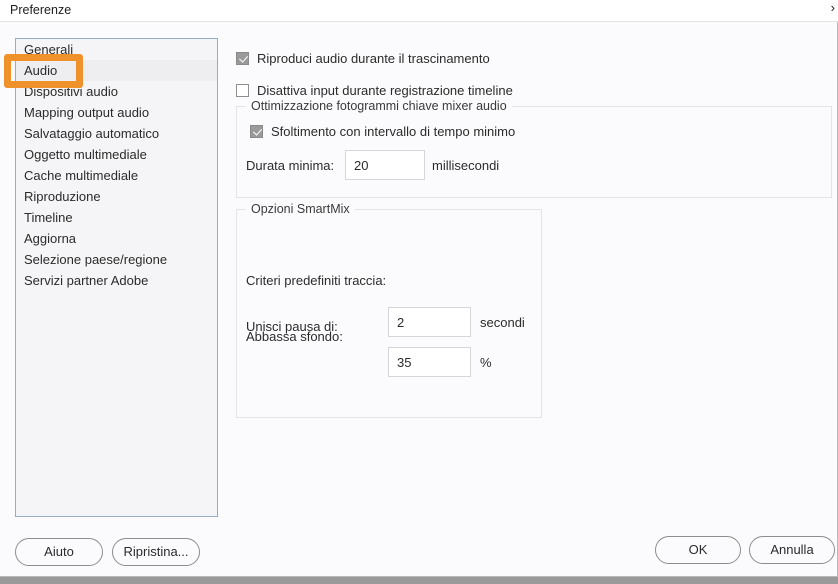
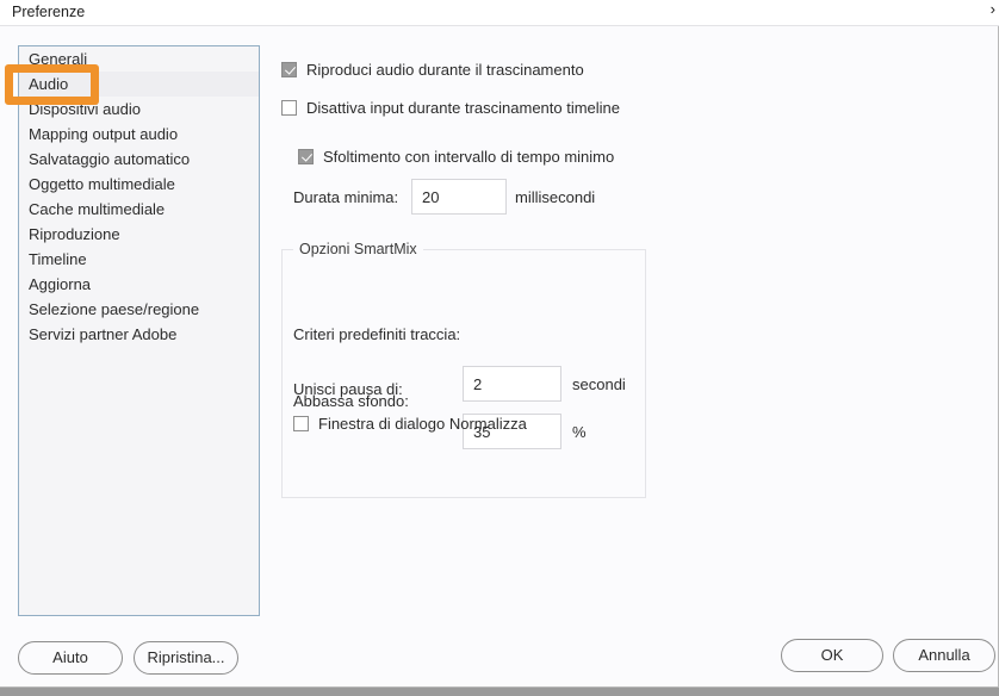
  Preferenze
  ›
  Generali
  Audio
  Dispositivi audio
  Mapping output audio
  Salvataggio automatico
  Oggetto multimediale
  Cache multimediale
  Riproduzione
  Timeline
  Aggiorna
  Selezione paese/regione
  Servizi partner Adobe
  Riproduci audio durante il trascinamento
- Disattiva input durante registrazione timeline
+ Disattiva input durante trascinamento timeline
- Ottimizzazione fotogrammi chiave mixer audio
  Sfoltimento con intervallo di tempo minimo
  Durata minima:
  20
  millisecondi
  Opzioni SmartMix
  Criteri predefiniti traccia:
  Unisci pausa di:
  2
  secondi
  Abbassa sfondo:
  35
  %
+ Finestra di dialogo Normalizza
  Aiuto
  Ripristina...
  OK
  Annulla
